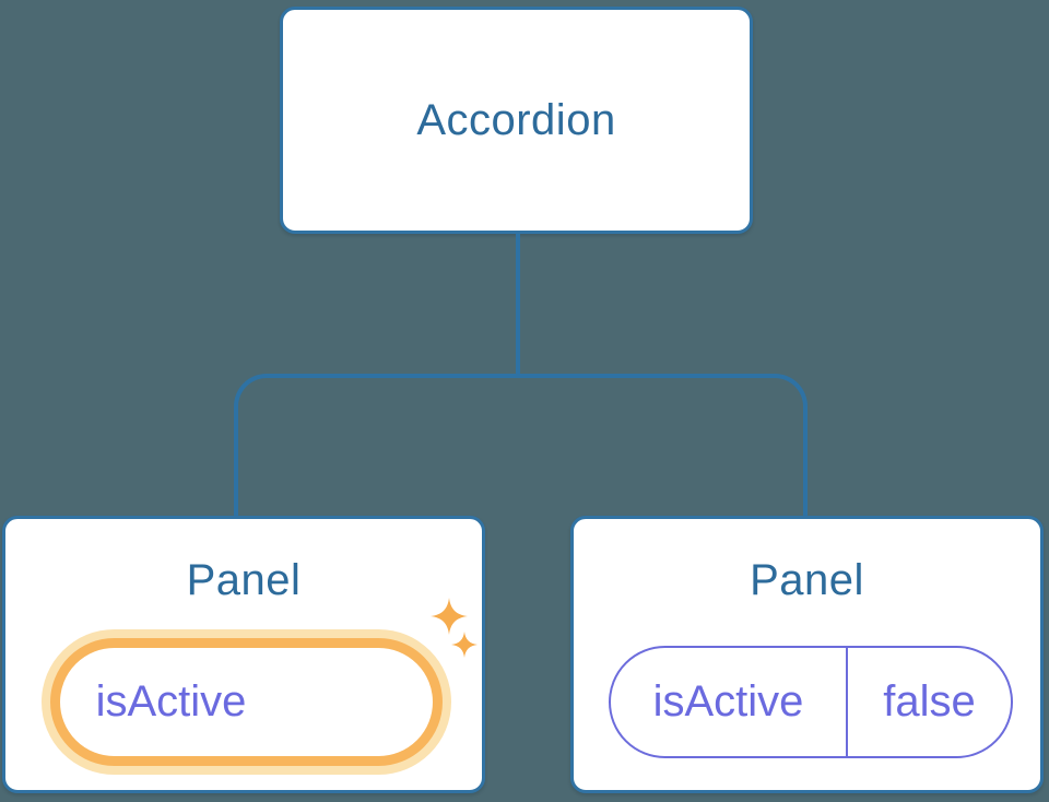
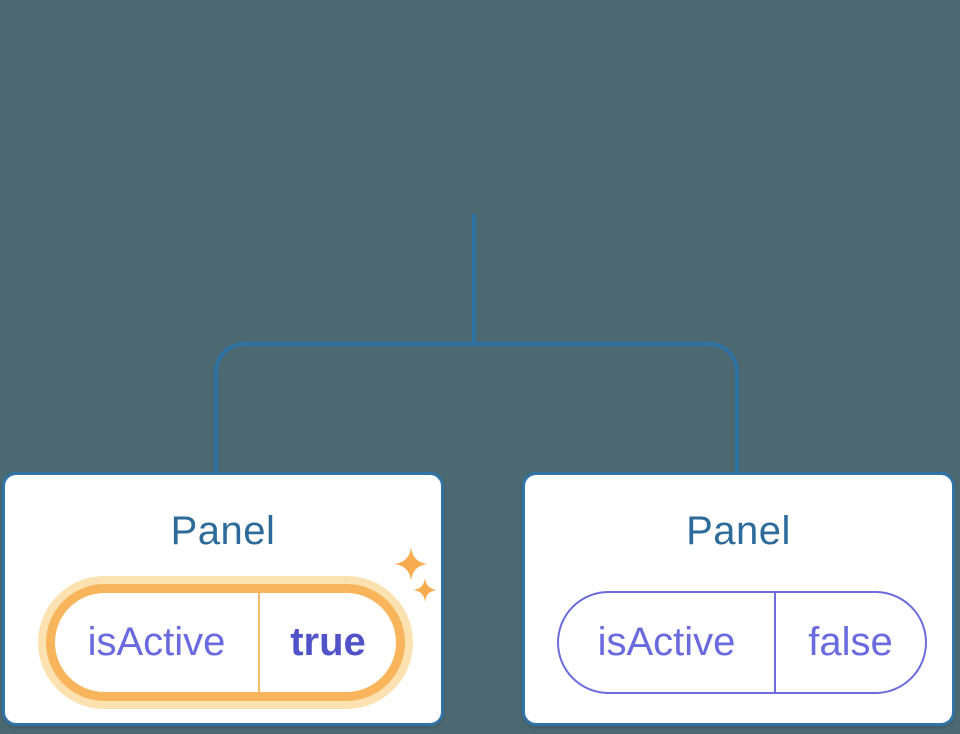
- Accordion
  Panel
  isActive
+ true
  Panel
  isActive
  false
